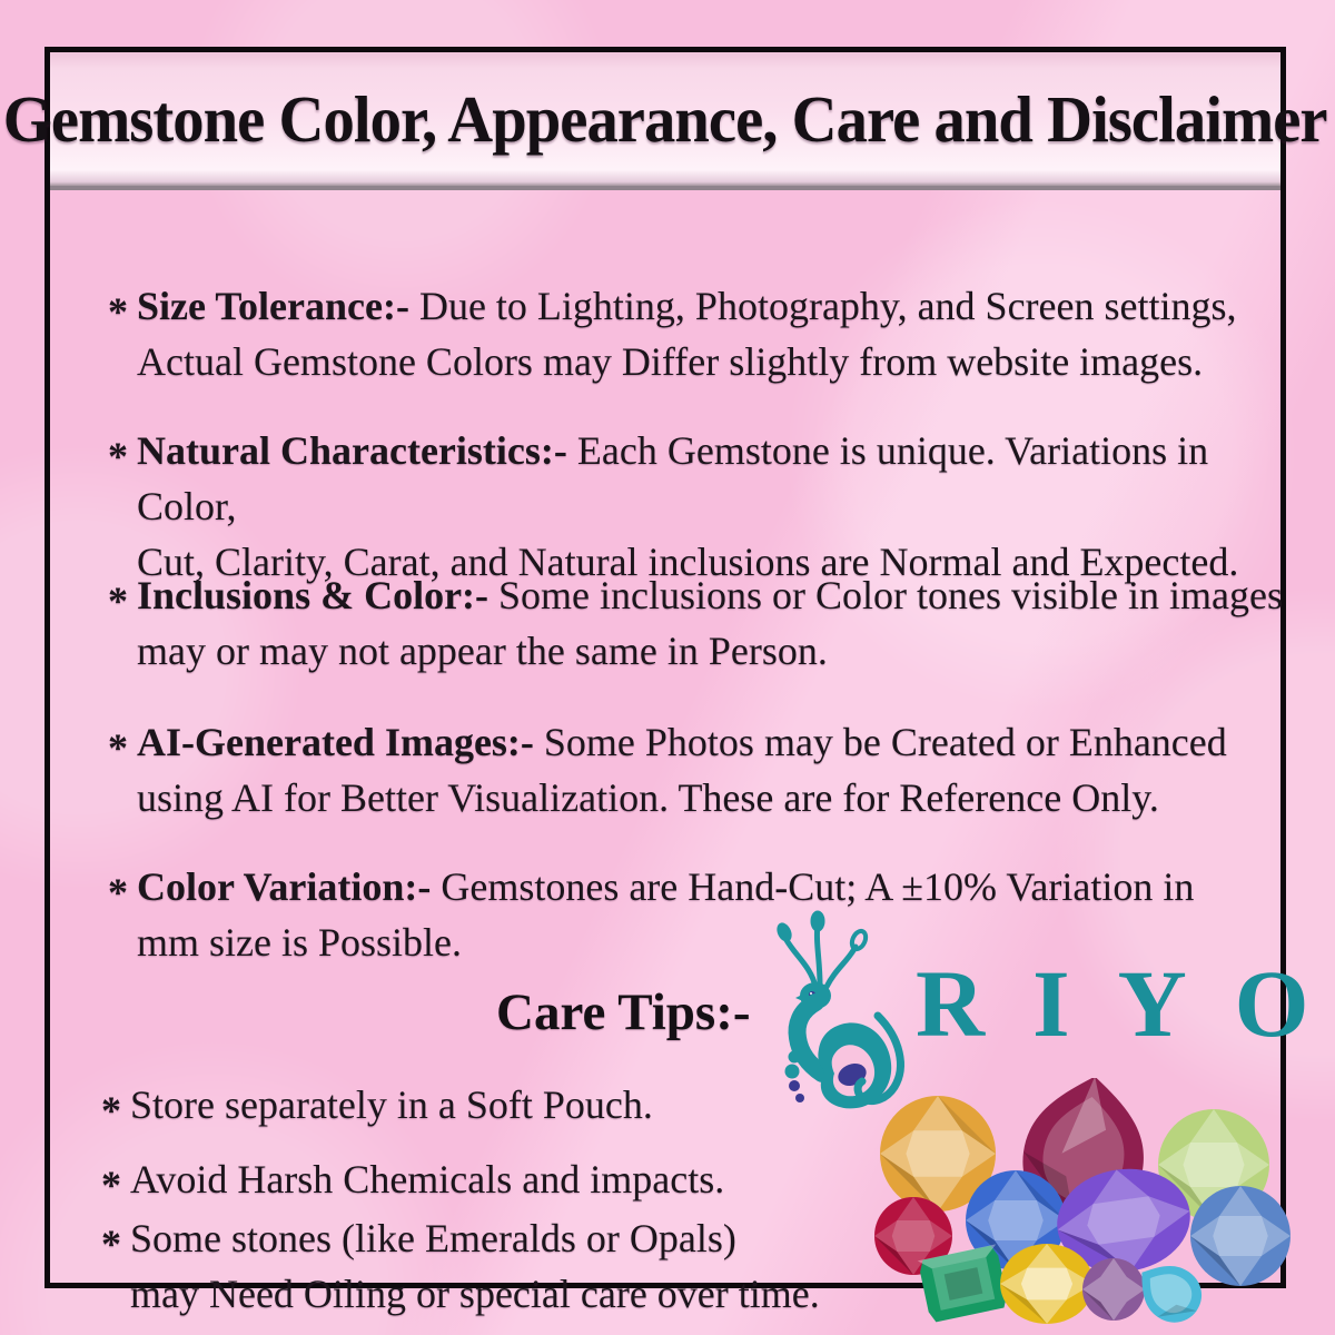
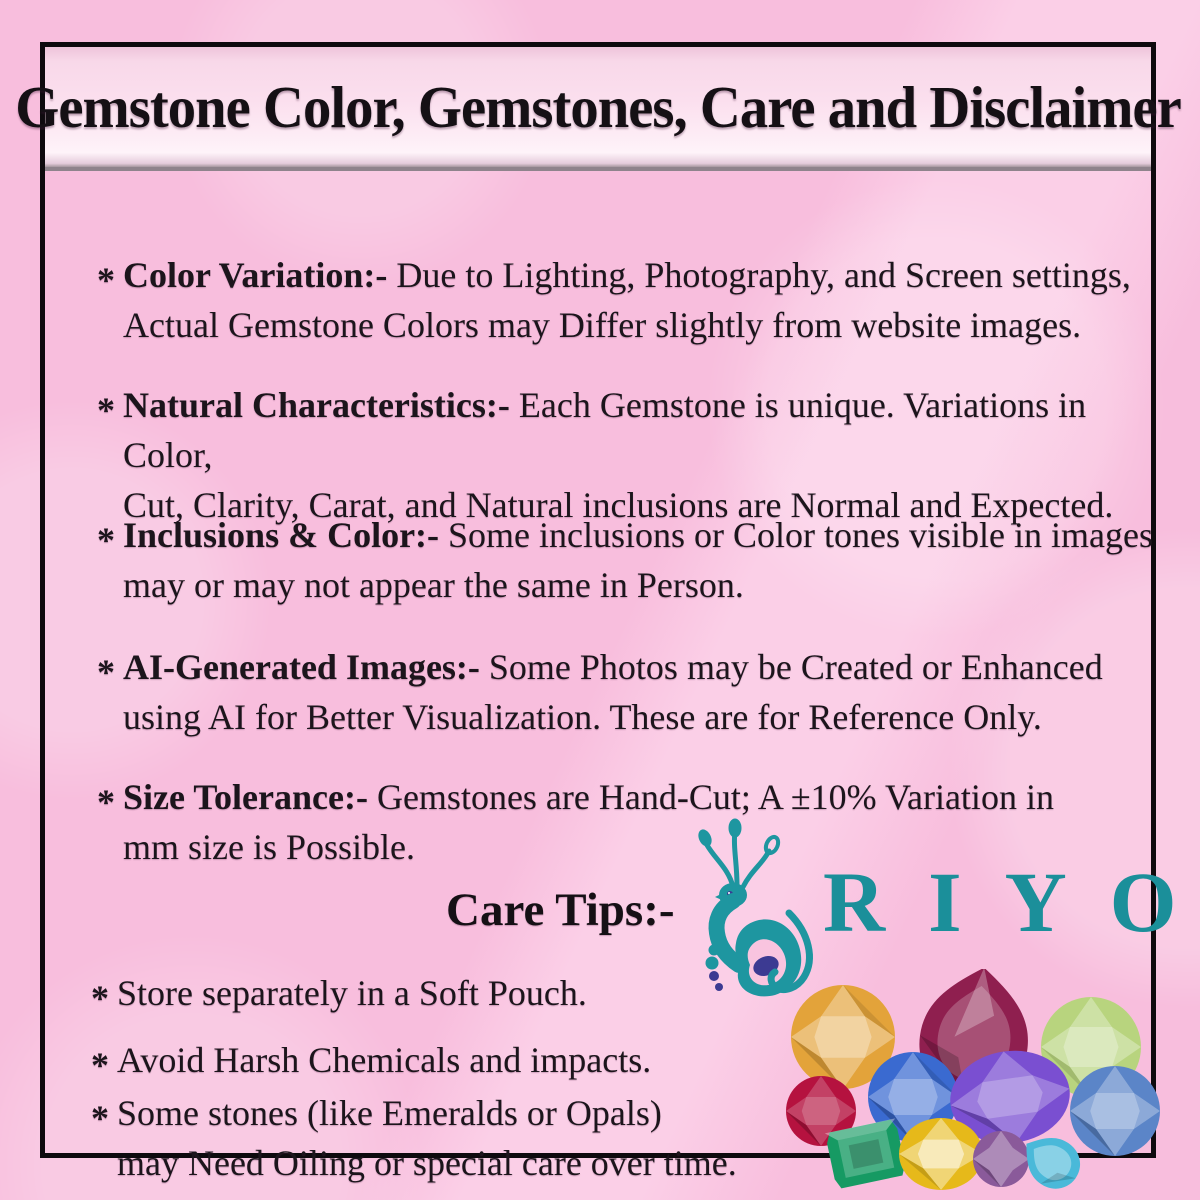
- Gemstone Color, Appearance, Care and Disclaimer
+ Gemstone Color, Gemstones, Care and Disclaimer
- * Size Tolerance:- Due to Lighting, Photography, and Screen settings,
+ * Color Variation:- Due to Lighting, Photography, and Screen settings,
  Actual Gemstone Colors may Differ slightly from website images.
  * Natural Characteristics:- Each Gemstone is unique. Variations in Color,
  Cut, Clarity, Carat, and Natural inclusions are Normal and Expected.
  * Inclusions & Color:- Some inclusions or Color tones visible in images
  may or may not appear the same in Person.
  * AI-Generated Images:- Some Photos may be Created or Enhanced
  using AI for Better Visualization. These are for Reference Only.
- * Color Variation:- Gemstones are Hand-Cut; A ±10% Variation in
+ * Size Tolerance:- Gemstones are Hand-Cut; A ±10% Variation in
  mm size is Possible.
  Care Tips:-
  * Store separately in a Soft Pouch.
  * Avoid Harsh Chemicals and impacts.
  * Some stones (like Emeralds or Opals)
  may Need Oiling or special care over time.
  RIYO
